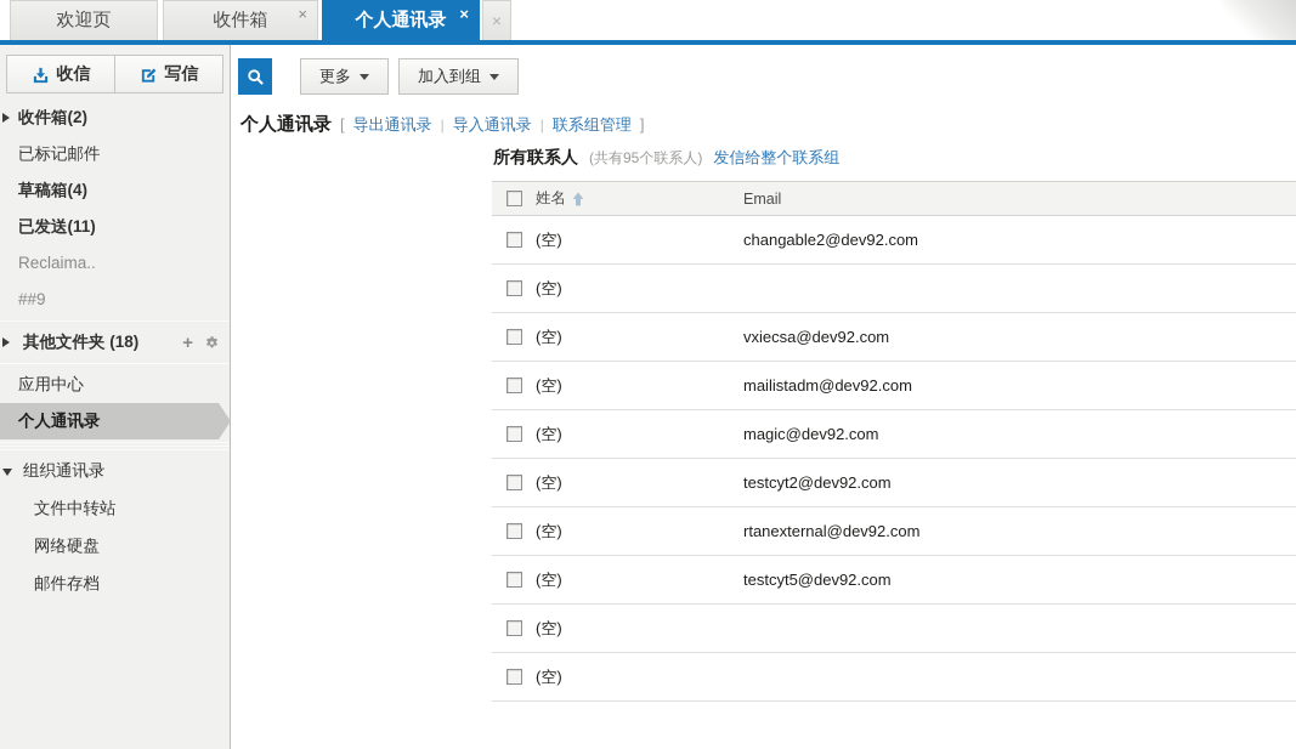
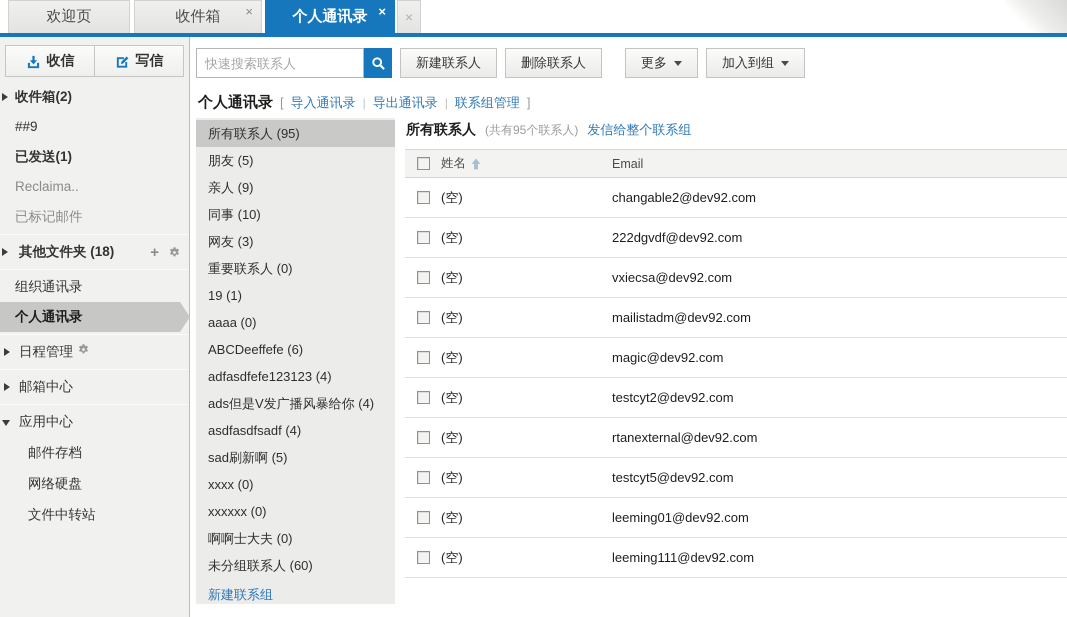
  欢迎页
  收件箱
  ×
  个人通讯录
  ×
  ×
  收信
  写信
  收件箱(2)
- 已标记邮件
+ ##9
- 草稿箱(4)
- 已发送(11)
+ 已发送(1)
  Reclaima..
- ##9
+ 已标记邮件
  其他文件夹 (18)
  +
- 应用中心
+ 组织通讯录
  个人通讯录
+ 日程管理
+ 邮箱中心
- 组织通讯录
+ 应用中心
- 文件中转站
+ 邮件存档
  网络硬盘
- 邮件存档
+ 文件中转站
+ 快速搜索联系人
+ 新建联系人
+ 删除联系人
  更多
  加入到组
  个人通讯录
  [
- 导出通讯录
+ 导入通讯录
  |
- 导入通讯录
+ 导出通讯录
  |
  联系组管理
  ]
+ 所有联系人 (95)
+ 朋友 (5)
+ 亲人 (9)
+ 同事 (10)
+ 网友 (3)
+ 重要联系人 (0)
+ 19 (1)
+ aaaa (0)
+ ABCDeeffefe (6)
+ adfasdfefe123123 (4)
+ ads但是V发广播风暴给你 (4)
+ asdfasdfsadf (4)
+ sad刷新啊 (5)
+ xxxx (0)
+ xxxxxx (0)
+ 啊啊士大夫 (0)
+ 未分组联系人 (60)
+ 新建联系组
  所有联系人
  (共有95个联系人)
  发信给整个联系组
  姓名
  Email
  (空)
  changable2@dev92.com
  (空)
+ 222dgvdf@dev92.com
  (空)
  vxiecsa@dev92.com
  (空)
  mailistadm@dev92.com
  (空)
  magic@dev92.com
  (空)
  testcyt2@dev92.com
  (空)
  rtanexternal@dev92.com
  (空)
  testcyt5@dev92.com
  (空)
+ leeming01@dev92.com
  (空)
+ leeming111@dev92.com
